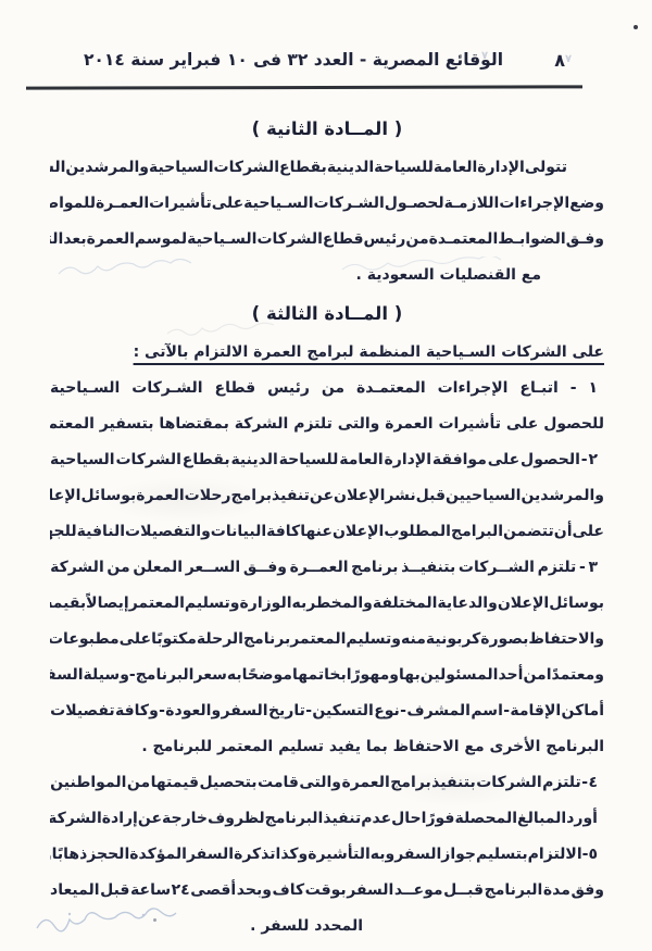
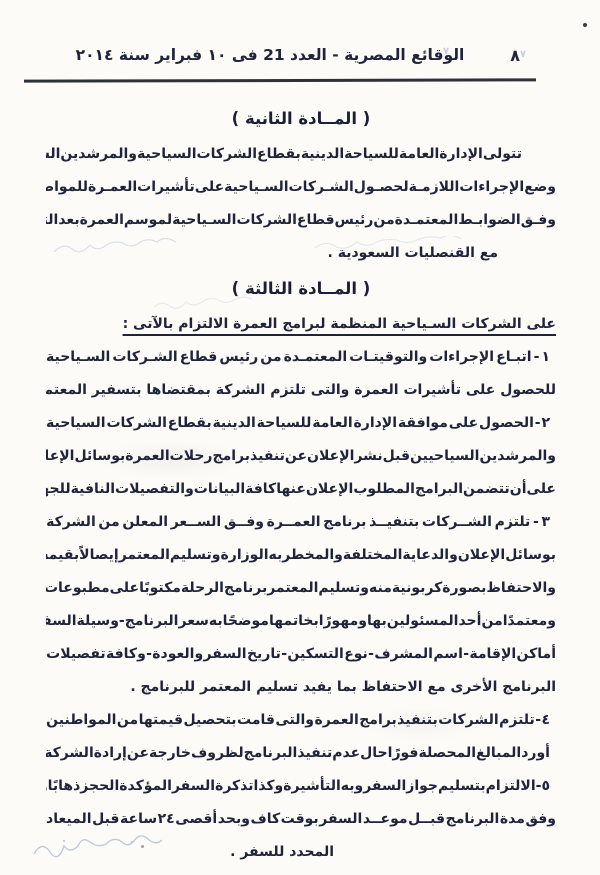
- الوقائع المصرية - العدد ٣٢ فى ١٠ فبراير سنة ٢٠١٤
+ الوقائع المصرية - العدد 21 فى ١٠ فبراير سنة ٢٠١٤
  ٨
  ٧
  ٧
  ( المــادة الثانية )
  تتولى
  الإدارة
  العامة
  للسياحة
  الدينية
  بقطاع
  الشركات
  السياحية
  والمرشدين
  وضع
  الإجراءات
  اللازمـة
  لحصـول
  الشـركات
  السـياحية
  على
  تأشيرات
  العمـرة
  وفـق
  الضوابـط
  المعتمـدة
  من
  رئيس
  قطاع
  الشركات
  السـياحية
  لموسم
  العمرة
  بعد
  مع القنصليات السعودية .
  ( المــادة الثالثة )
  على الشركات السـياحية المنظمة لبرامج العمرة الالتزام بالآتى :
  ١
  -
  اتبـاع
  الإجراءات
+ والتوقيتـات
  المعتمـدة
  من
  رئيس
  قطاع
  الشـركات
  السـياحية
  للحصول على تأشيرات العمرة والتى تلتزم الشركة بمقتضاها بتسفير المعتم
  ٢
  -
  الحصول
  على
  موافقة
  الإدارة
  العامة
  للسياحة
  الدينية
  بقطاع
  الشركات
  السياحية
  والمرشدين
  السياحيين
  قبل
  نشر
  الإعلان
  عن
  تنفيذ
  برامج
  رحلات
  العمرة
  بوسائل
  الإعل
  على
  أن
  تتضمن
  البرامج
  المطلوب
  الإعلان
  عنها
  كافة
  البيانات
  والتفصيلات
  النافية
  ٣
  -
  تلتزم
  الشــركات
  بتنفيــذ
  برنامج
  العمــرة
  وفــق
  الســعر
  المعلن
  من
  الشركة
  بوسائل
  الإعلان
  والدعاية
  المختلفة
  والمخطر
  به
  الوزارة
  وتسليم
  المعتمر
  إيصالاً
  بقيم
  والاحتفاظ
  بصورة
  كربونية
  منه
  وتسليم
  المعتمر
  برنامج
  الرحلة
  مكتوبًا
  على
  مطبوعات
  ومعتمدًا
  من
  أحد
  المسئولين
  بها
  ومهورًا
  بخاتمها
  موضحًا
  به
  سعر
  البرنامج
  -
  وسيلة
  السف
  أماكن
  الإقامة
  -
  اسم
  المشرف
  -
  نوع
  التسكين
  -
  تاريخ
  السفر
  والعودة
  -
  وكافة
  تفصيلات
  البرنامج الأخرى مع الاحتفاظ بما يفيد تسليم المعتمر للبرنامج .
  ٤
  -
  تلتزم
  الشركات
  بتنفيذ
  برامج
  العمرة
  والتى
  قامت
  بتحصيل
  قيمتها
  من
  المواطنين
  أو
  رد
  المبالغ
  المحصلة
  فورًا
  حال
  عدم
  تنفيذ
  البرنامج
  لظروف
  خارجة
  عن
  إرادة
  الشركة
  ٥
  -
  الالتزام
  بتسليم
  جواز
  السفر
  وبه
  التأشيرة
  وكذا
  تذكرة
  السفر
  المؤكدة
  الحجز
  ذهابًا
  وفق
  مدة
  البرنامج
  قبــل
  موعــد
  السفر
  بوقت
  كاف
  وبحد
  أقصى
  ٢٤
  ساعة
  قبل
  الميعاد
  المحدد للسفر .
